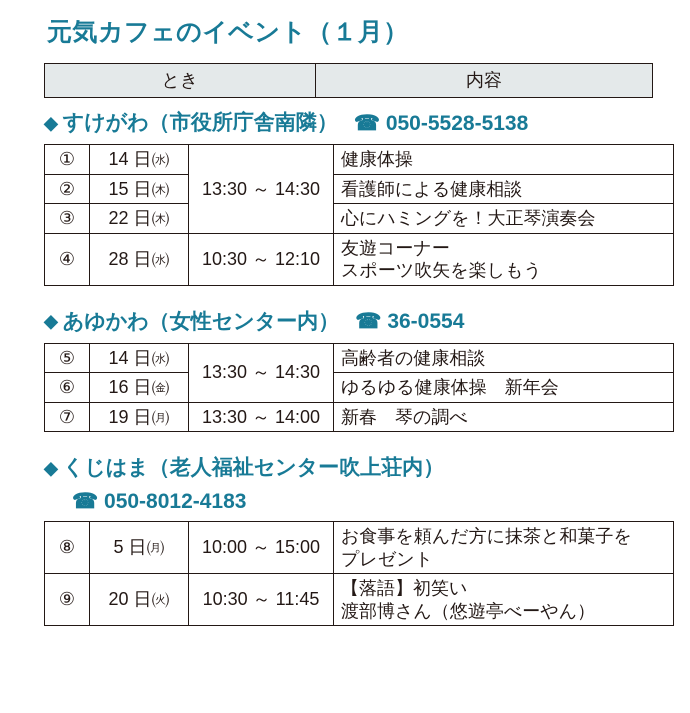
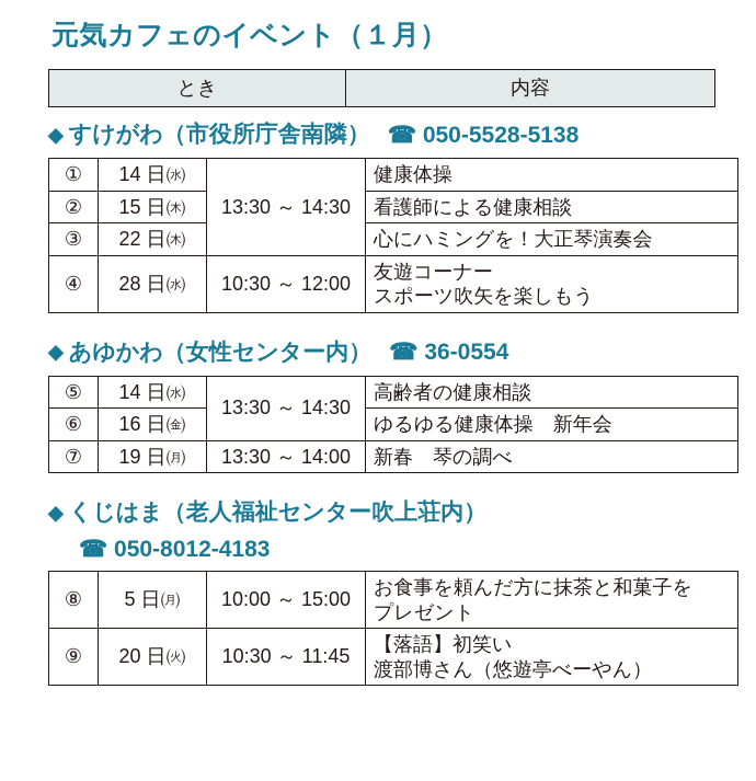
  元気カフェのイベント（１月）
  とき	内容
  ◆
  すけがわ（市役所庁舎南隣）
  ☎ 050-5528-5138
  ①	14 日㈬	13:30 ～ 14:30	健康体操
  ②	15 日㈭	看護師による健康相談
  ③	22 日㈭	心にハミングを！大正琴演奏会
- ④	28 日㈬	10:30 ～ 12:10	友遊コーナー スポーツ吹矢を楽しもう
+ ④	28 日㈬	10:30 ～ 12:00	友遊コーナー スポーツ吹矢を楽しもう
  ◆
  あゆかわ（女性センター内）
  ☎ 36-0554
  ⑤	14 日㈬	13:30 ～ 14:30	高齢者の健康相談
  ⑥	16 日㈮	ゆるゆる健康体操 新年会
  ⑦	19 日㈪	13:30 ～ 14:00	新春 琴の調べ
  ◆
  くじはま（老人福祉センター吹上荘内）
  ☎ 050-8012-4183
  ⑧	5 日㈪	10:00 ～ 15:00	お食事を頼んだ方に抹茶と和菓子を プレゼント
  ⑨	20 日㈫	10:30 ～ 11:45	【落語】初笑い 渡部博さん（悠遊亭べーやん）
